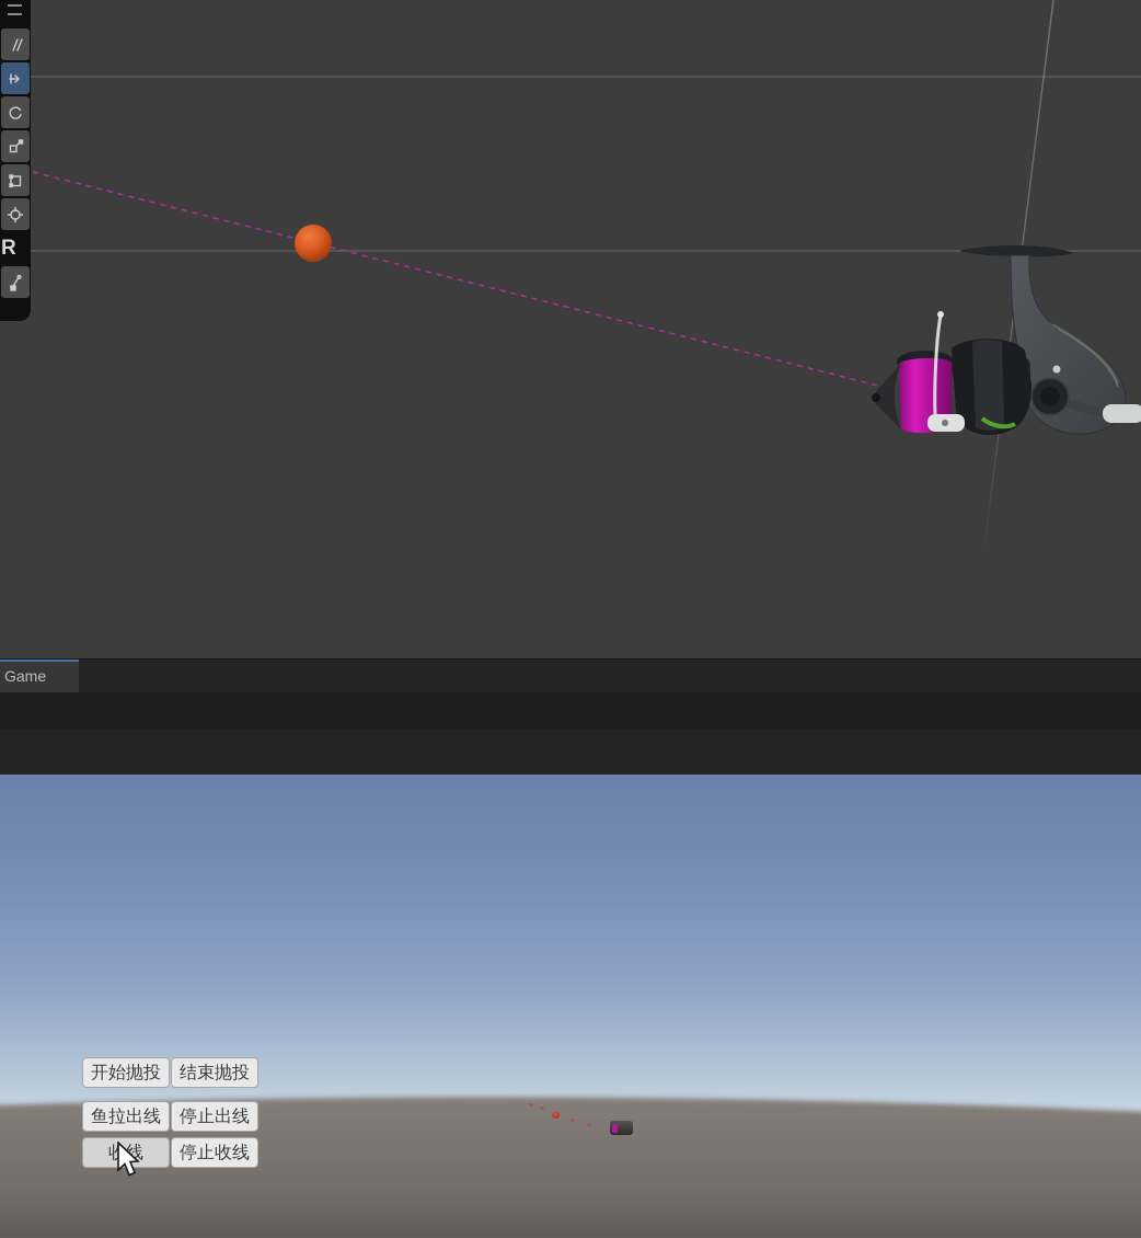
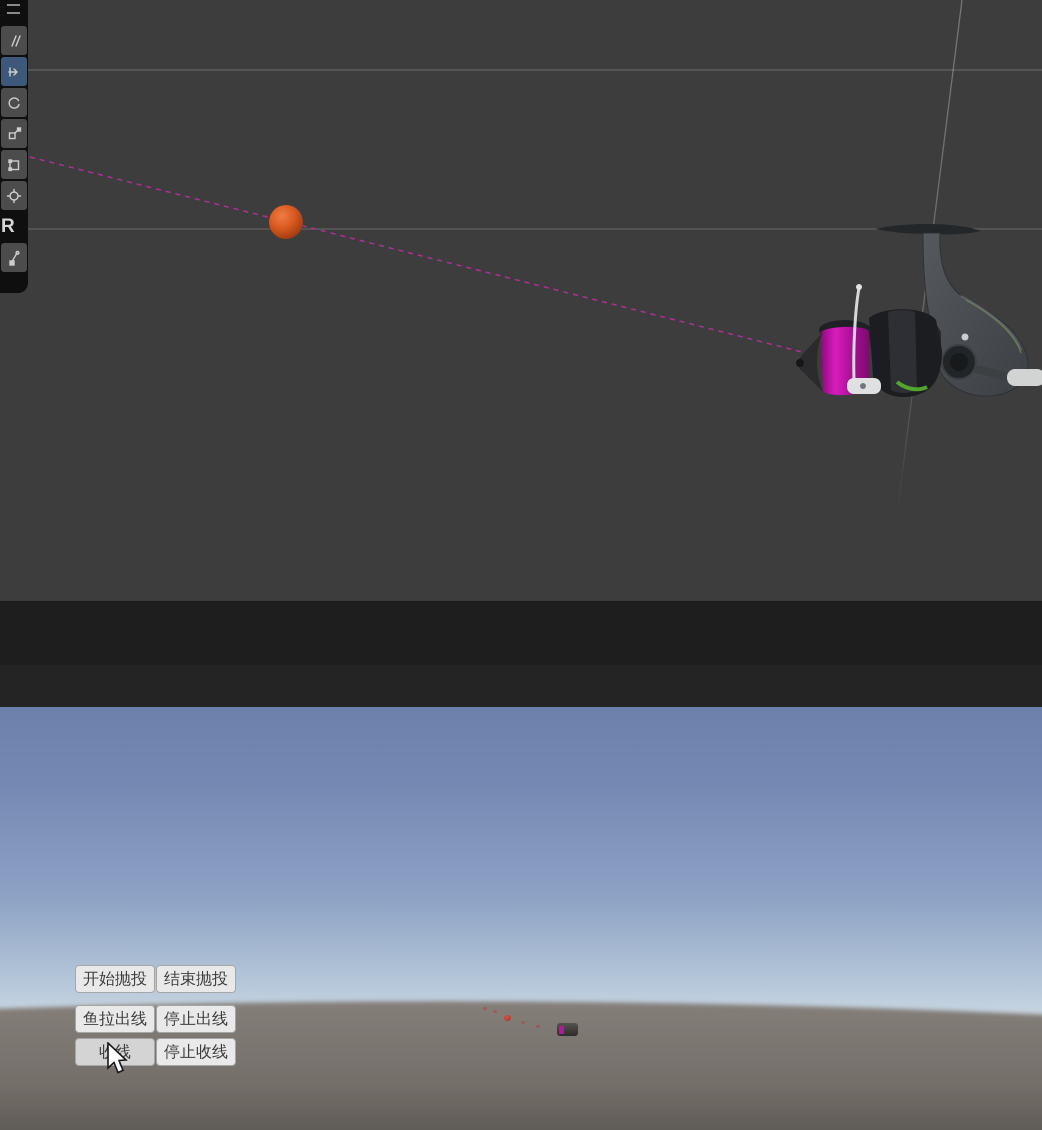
  R
- Game
  开始抛投
  结束抛投
  鱼拉出线
  停止出线
  收线
  停止收线
